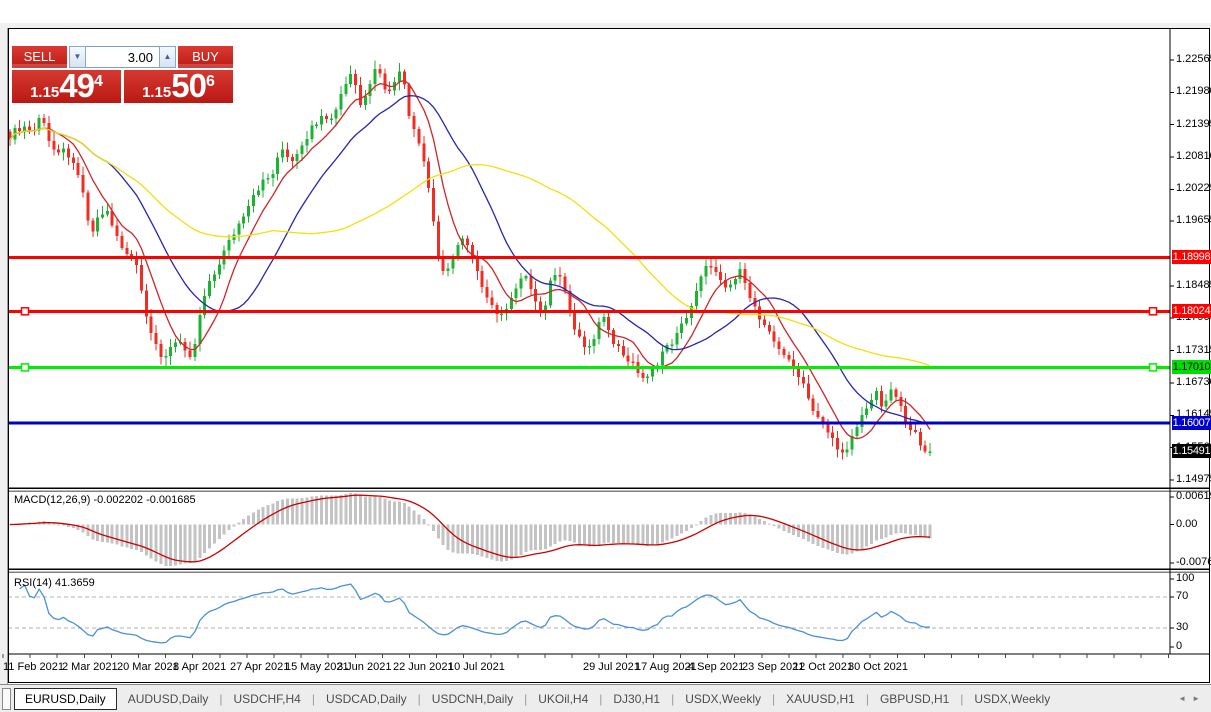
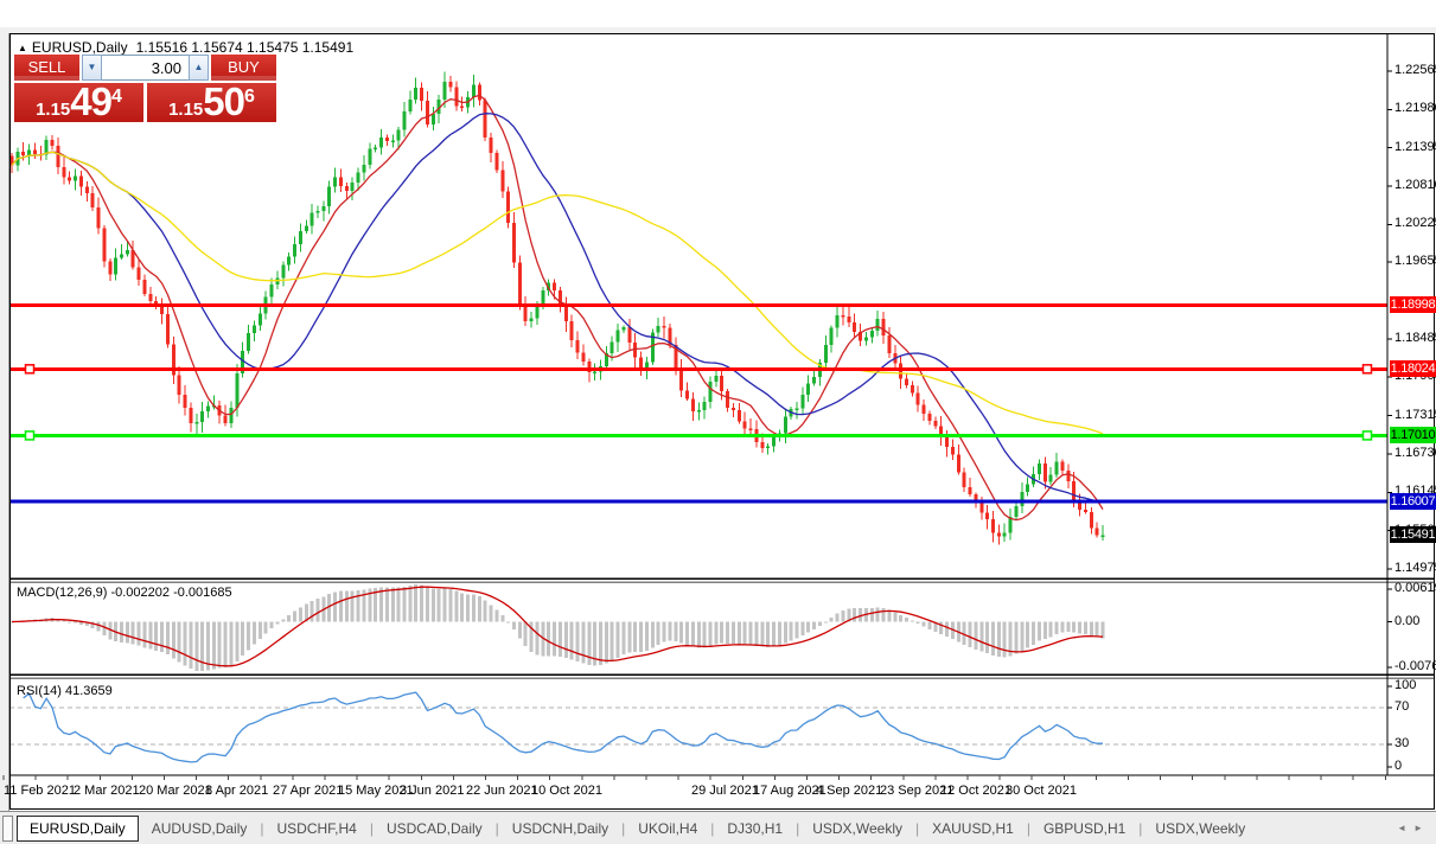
+ ▲ EURUSD,Daily 1.15516 1.15674 1.15475 1.15491
  SELL
  ▼
  3.00
  ▲
  BUY
  1.15
  49
  4
  1.15
  50
  6
  MACD(12,26,9) -0.002202 -0.001685
  RSI(14) 41.3659
  1.2256
  1.2198
  1.2139
  1.2081
  1.2022
  1.1965
  1.1848
  1.1731
  1.1673
  1.1614
  1.1497
  0.0061
  0.00
  -0.0076
  100
  70
  30
  0
  1.18998
  1.18024
  1.17010
  1.16007
  1.15491
  11 Feb 2021
  2 Mar 2021
  20 Mar 2021
  8 Apr 2021
  27 Apr 2021
  15 May 2021
  3 Jun 2021
  22 Jun 2021
- 10 Jul 2021
+ 10 Oct 2021
  29 Jul 2021
  17 Aug 2021
  4 Sep 2021
  23 Sep 2021
  12 Oct 2021
  30 Oct 2021
  EURUSD,Daily
  AUDUSD,Daily
  |
  USDCHF,H4
  |
  USDCAD,Daily
  |
  USDCNH,Daily
  |
  UKOil,H4
  |
  DJ30,H1
  |
  USDX,Weekly
  |
  XAUUSD,H1
  |
  GBPUSD,H1
  |
  USDX,Weekly
  ◄►
